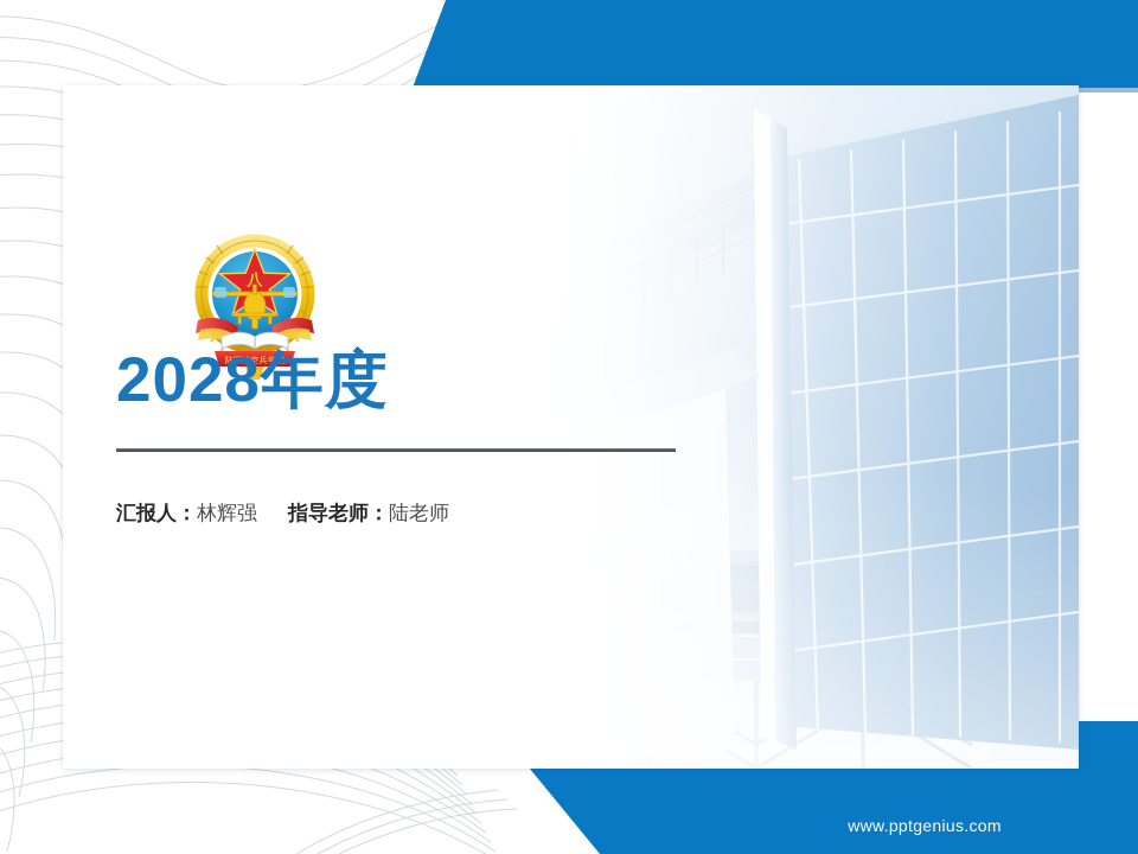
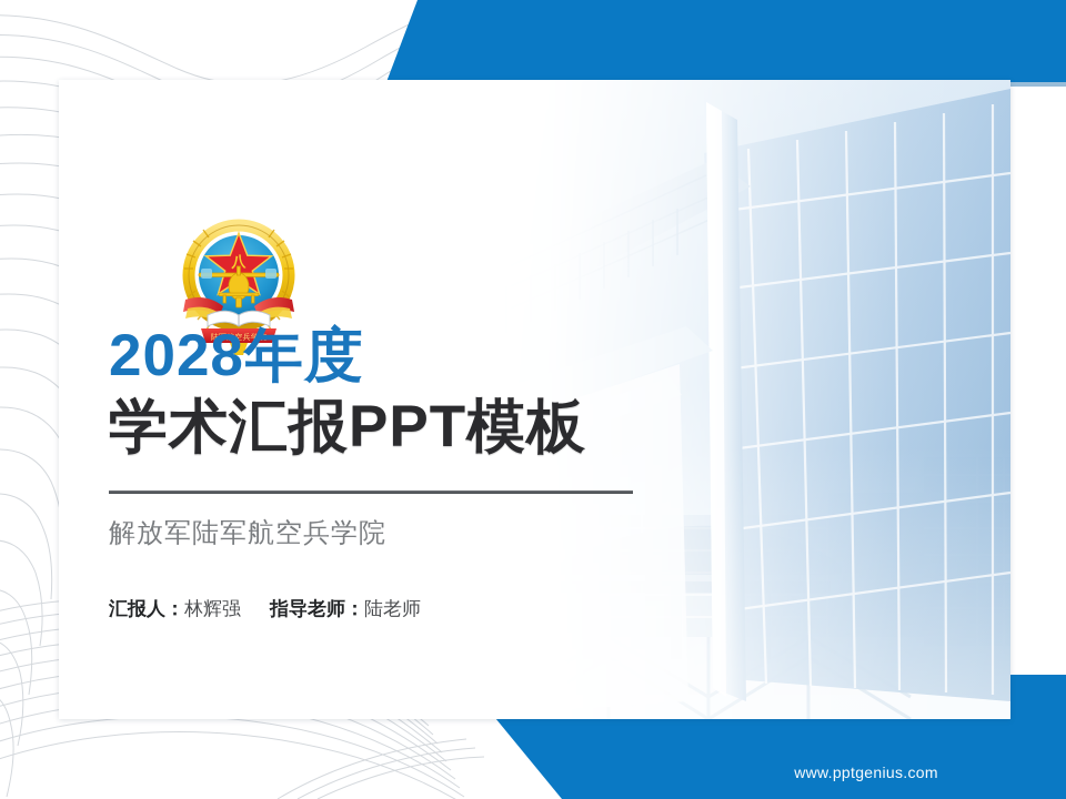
  八
  陆军航空兵学院
  2028年度
+ 学术汇报PPT模板
+ 解放军陆军航空兵学院
  汇报人：林辉强 指导老师：陆老师
  www.pptgenius.com
